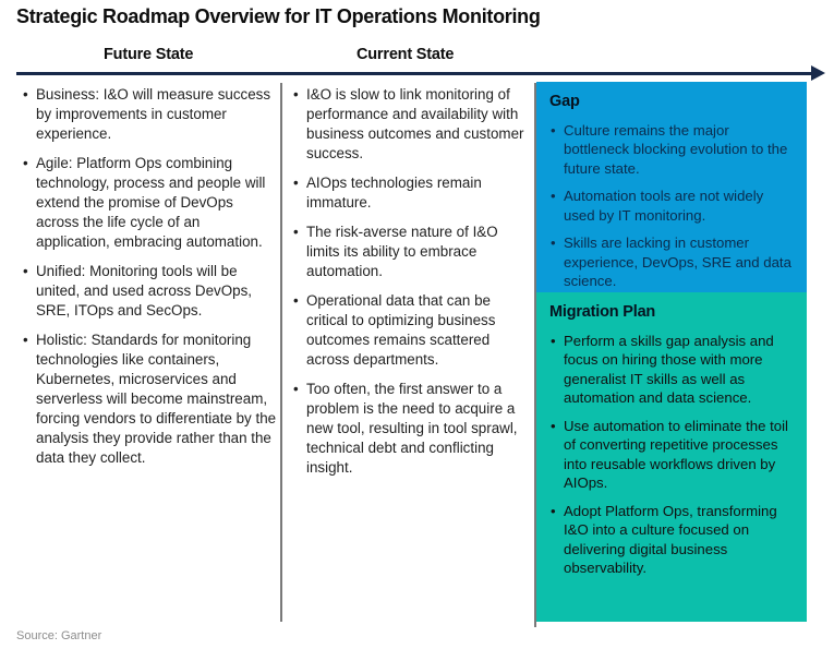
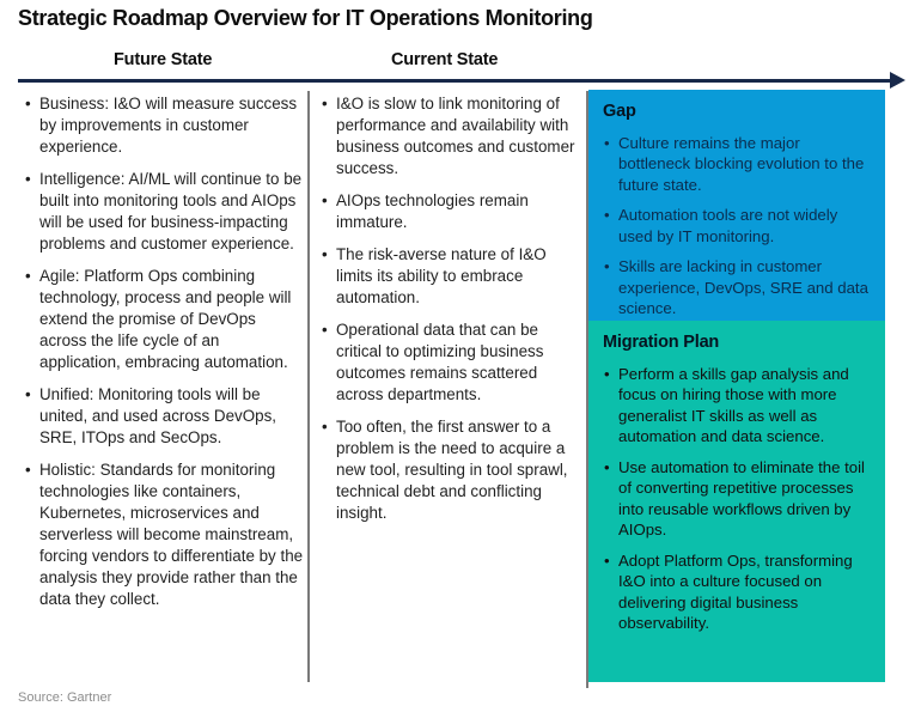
  Strategic Roadmap Overview for IT Operations Monitoring
  Future State
  Current State
  Business: I&O will measure success by improvements in customer experience.
+ Intelligence: AI/ML will continue to be built into monitoring tools and AIOps will be used for business-impacting problems and customer experience.
  Agile: Platform Ops combining technology, process and people will extend the promise of DevOps across the life cycle of an application, embracing automation.
  Unified: Monitoring tools will be united, and used across DevOps, SRE, ITOps and SecOps.
  Holistic: Standards for monitoring technologies like containers, Kubernetes, microservices and serverless will become mainstream, forcing vendors to differentiate by the analysis they provide rather than the data they collect.
  I&O is slow to link monitoring of performance and availability with business outcomes and customer success.
  AIOps technologies remain immature.
  The risk-averse nature of I&O limits its ability to embrace automation.
  Operational data that can be critical to optimizing business outcomes remains scattered across departments.
  Too often, the first answer to a problem is the need to acquire a new tool, resulting in tool sprawl, technical debt and conflicting insight.
  Gap
  Culture remains the major bottleneck blocking evolution to the future state.
  Automation tools are not widely used by IT monitoring.
  Skills are lacking in customer experience, DevOps, SRE and data science.
  Migration Plan
  Perform a skills gap analysis and focus on hiring those with more generalist IT skills as well as automation and data science.
  Use automation to eliminate the toil of converting repetitive processes into reusable workflows driven by AIOps.
  Adopt Platform Ops, transforming I&O into a culture focused on delivering digital business observability.
  Source: Gartner
